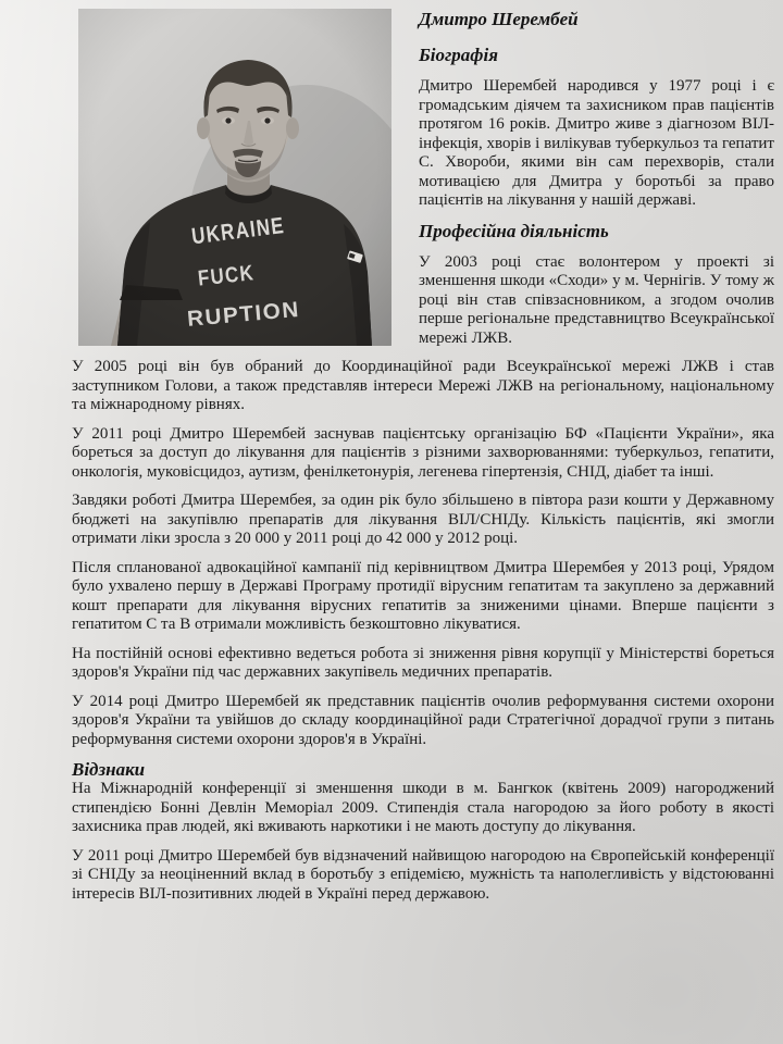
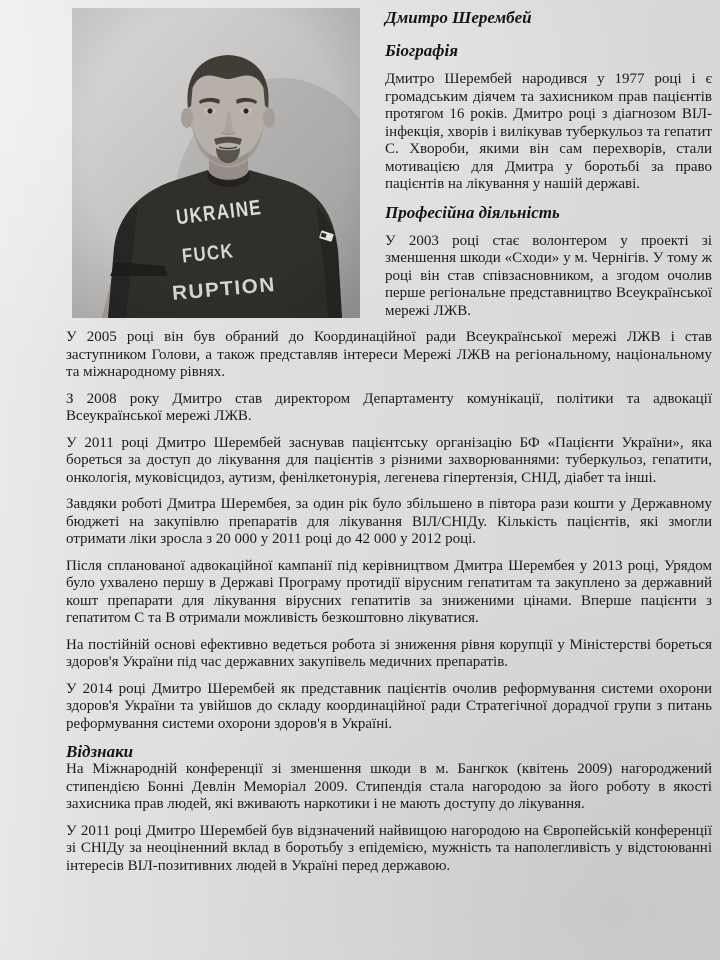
  Дмитро Шерембей
  Біографія
- Дмитро Шерембей народився у 1977 році і є громадським діячем та захисником прав пацієнтів протягом 16 років. Дмитро живе з діагнозом ВІЛ-інфекція, хворів і вилікував туберкульоз та гепатит С. Хвороби, якими він сам перехворів, стали мотивацією для Дмитра у боротьбі за право пацієнтів на лікування у нашій державі.
+ Дмитро Шерембей народився у 1977 році і є громадським діячем та захисником прав пацієнтів протягом 16 років. Дмитро році з діагнозом ВІЛ-інфекція, хворів і вилікував туберкульоз та гепатит С. Хвороби, якими він сам перехворів, стали мотивацією для Дмитра у боротьбі за право пацієнтів на лікування у нашій державі.
  Професійна діяльність
  У 2003 році стає волонтером у проекті зі зменшення шкоди «Сходи» у м. Чернігів. У тому ж році він став співзасновником, а згодом очолив перше регіональне представництво Всеукраїнської мережі ЛЖВ.
  У 2005 році він був обраний до Координаційної ради Всеукраїнської мережі ЛЖВ і став заступником Голови, а також представляв інтереси Мережі ЛЖВ на регіональному, національному та міжнародному рівнях.
+ З 2008 року Дмитро став директором Департаменту комунікації, політики та адвокації Всеукраїнської мережі ЛЖВ.
  У 2011 році Дмитро Шерембей заснував пацієнтську організацію БФ «Пацієнти України», яка бореться за доступ до лікування для пацієнтів з різними захворюваннями: туберкульоз, гепатити, онкологія, муковісцидоз, аутизм, фенілкетонурія, легенева гіпертензія, СНІД, діабет та інші.
  Завдяки роботі Дмитра Шерембея, за один рік було збільшено в півтора рази кошти у Державному бюджеті на закупівлю препаратів для лікування ВІЛ/СНІДу. Кількість пацієнтів, які змогли отримати ліки зросла з 20 000 у 2011 році до 42 000 у 2012 році.
  Після спланованої адвокаційної кампанії під керівництвом Дмитра Шерембея у 2013 році, Урядом було ухвалено першу в Державі Програму протидії вірусним гепатитам та закуплено за державний кошт препарати для лікування вірусних гепатитів за зниженими цінами. Вперше пацієнти з гепатитом С та В отримали можливість безкоштовно лікуватися.
  На постійній основі ефективно ведеться робота зі зниження рівня корупції у Міністерстві бореться здоров'я України під час державних закупівель медичних препаратів.
  У 2014 році Дмитро Шерембей як представник пацієнтів очолив реформування системи охорони здоров'я України та увійшов до складу координаційної ради Стратегічної дорадчої групи з питань реформування системи охорони здоров'я в Україні.
  Відзнаки
  На Міжнародній конференції зі зменшення шкоди в м. Бангкок (квітень 2009) нагороджений стипендією Бонні Девлін Меморіал 2009. Стипендія стала нагородою за його роботу в якості захисника прав людей, які вживають наркотики і не мають доступу до лікування.
  У 2011 році Дмитро Шерембей був відзначений найвищою нагородою на Європейській конференції зі СНІДу за неоціненний вклад в боротьбу з епідемією, мужність та наполегливість у відстоюванні інтересів ВІЛ-позитивних людей в Україні перед державою.
